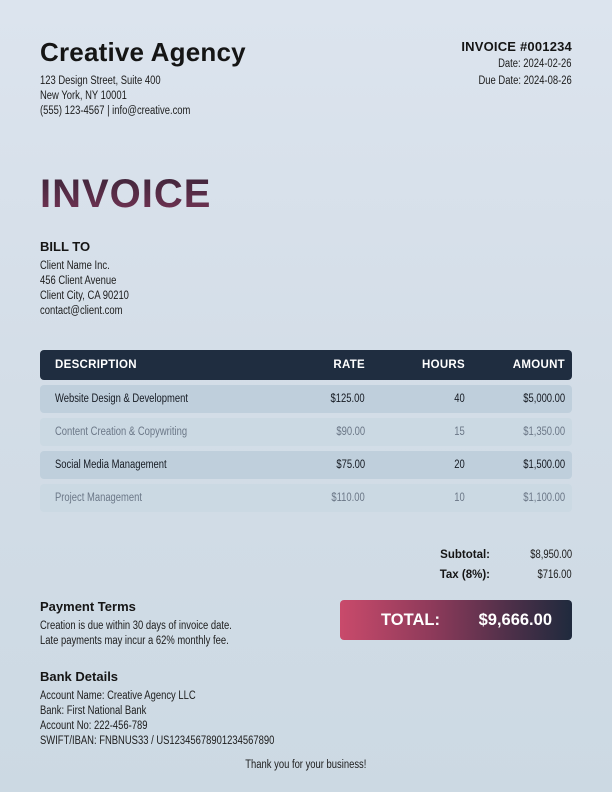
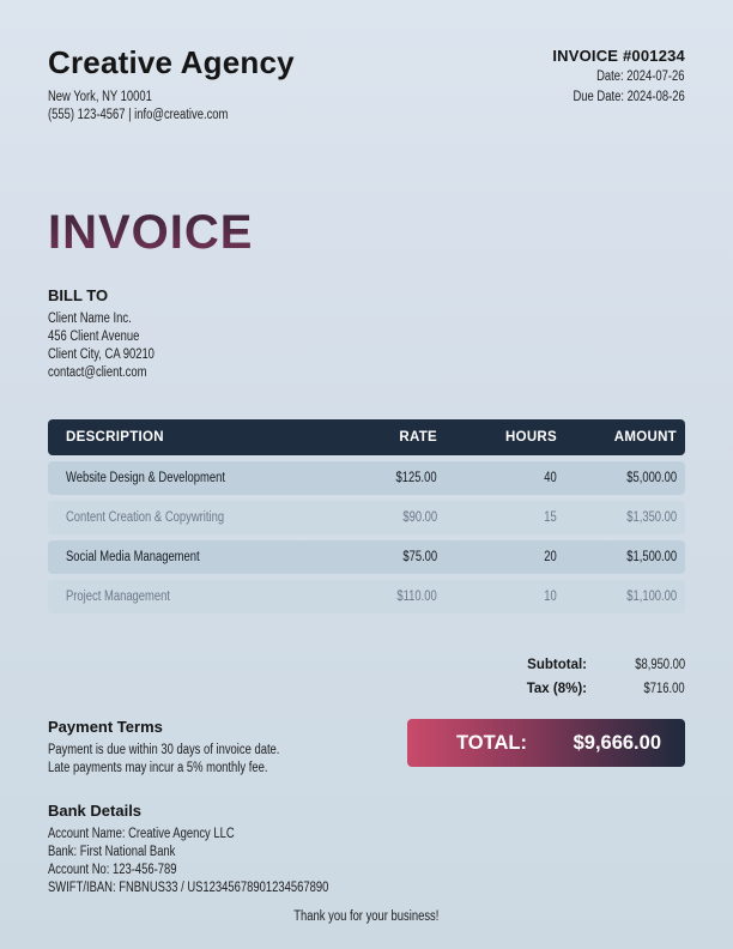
  Creative Agency
- 123 Design Street, Suite 400
  New York, NY 10001
  (555) 123-4567 | info@creative.com
  INVOICE #001234
- Date: 2024-02-26
+ Date: 2024-07-26
  Due Date: 2024-08-26
  INVOICE
  BILL TO
  Client Name Inc.
  456 Client Avenue
  Client City, CA 90210
  contact@client.com
  DESCRIPTION
  RATE
  HOURS
  AMOUNT
  Website Design & Development
  $125.00
  40
  $5,000.00
  Content Creation & Copywriting
  $90.00
  15
  $1,350.00
  Social Media Management
  $75.00
  20
  $1,500.00
  Project Management
  $110.00
  10
  $1,100.00
  Subtotal:
  $8,950.00
  Tax (8%):
  $716.00
  TOTAL:
  $9,666.00
  Payment Terms
- Creation is due within 30 days of invoice date.
+ Payment is due within 30 days of invoice date.
- Late payments may incur a 62% monthly fee.
+ Late payments may incur a 5% monthly fee.
  Bank Details
  Account Name: Creative Agency LLC
  Bank: First National Bank
- Account No: 222-456-789
+ Account No: 123-456-789
  SWIFT/IBAN: FNBNUS33 / US12345678901234567890
  Thank you for your business!
